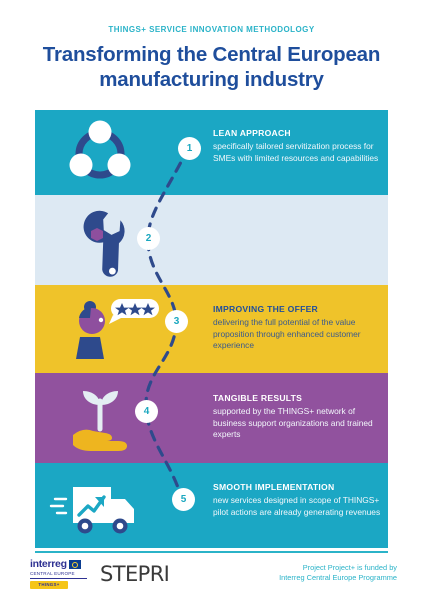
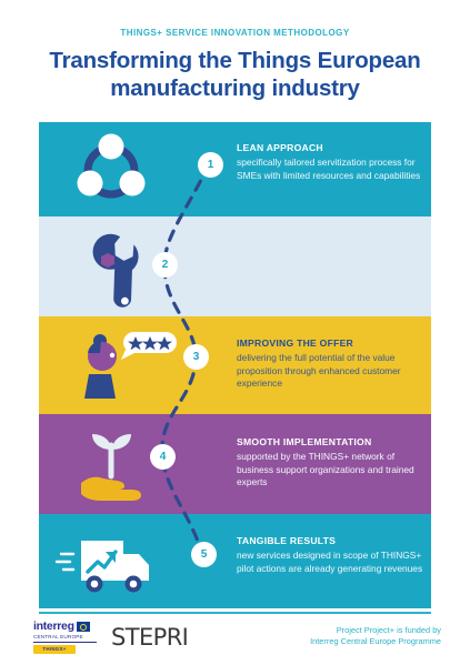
  THINGS+ SERVICE INNOVATION METHODOLOGY
- Transforming the Central European manufacturing industry
+ Transforming the Things European manufacturing industry
  LEAN APPROACH
  specifically tailored servitization process for SMEs with limited resources and capabilities
  IMPROVING THE OFFER
  delivering the full potential of the value proposition through enhanced customer experience
- TANGIBLE RESULTS
+ SMOOTH IMPLEMENTATION
  supported by the THINGS+ network of business support organizations and trained experts
- SMOOTH IMPLEMENTATION
+ TANGIBLE RESULTS
  new services designed in scope of THINGS+ pilot actions are already generating revenues
  1
  2
  3
  4
  5
  interreg
  STEPRI
  Project Project+ is funded by
  Interreg Central Europe Programme
